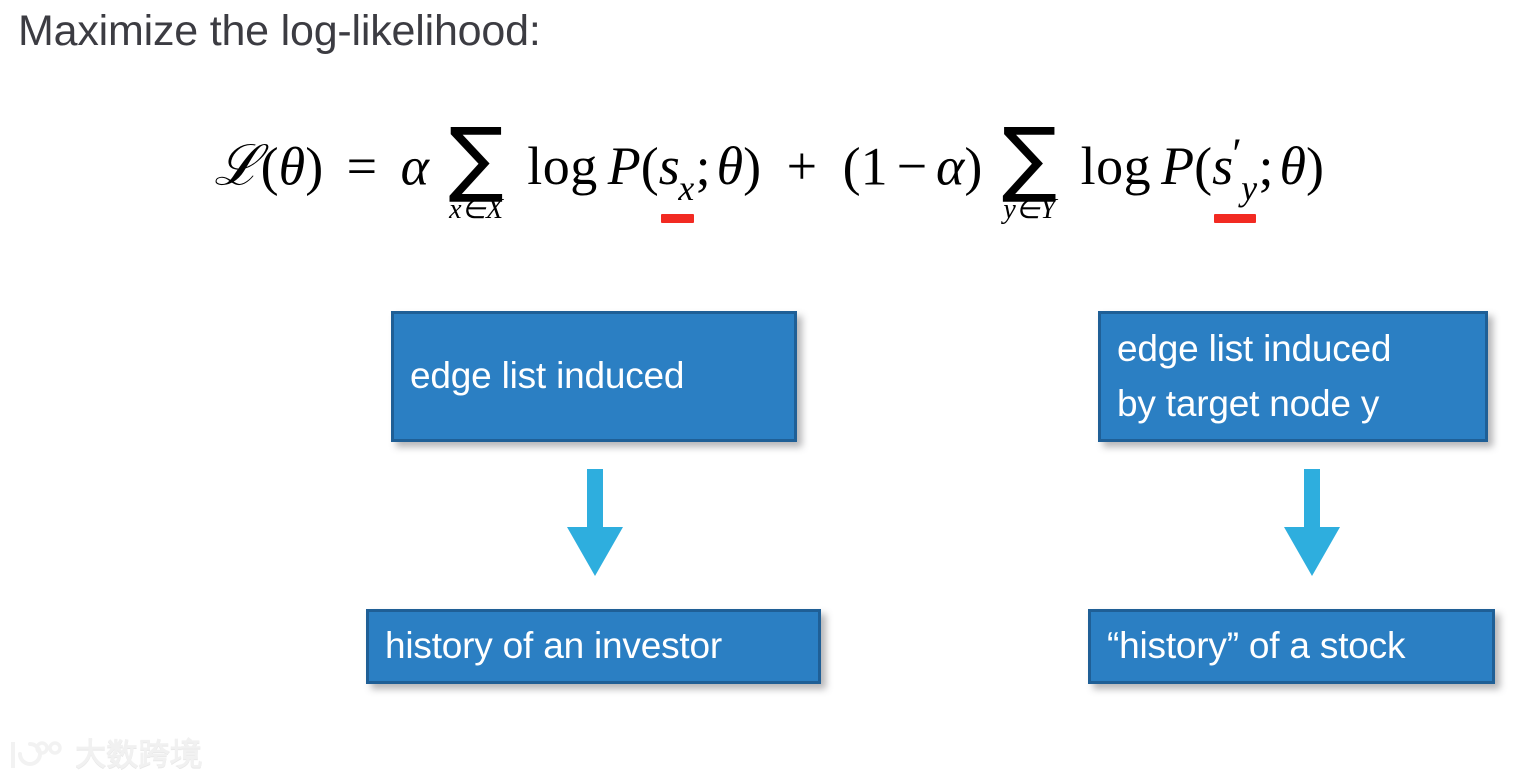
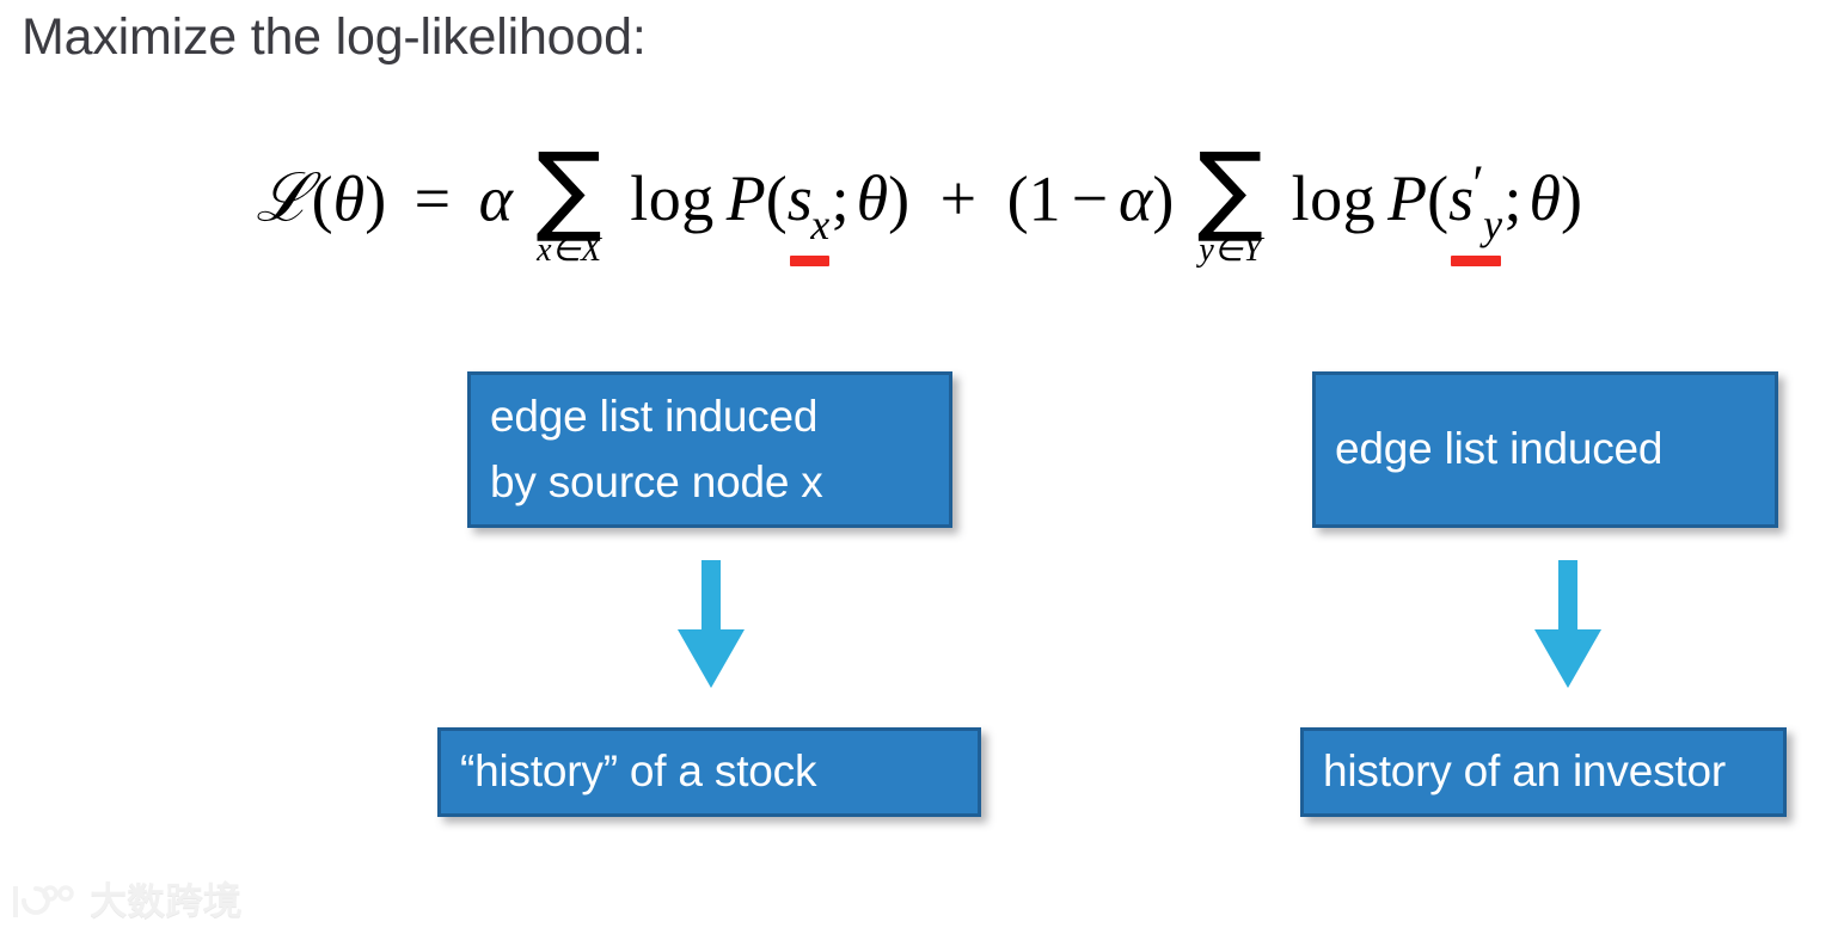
  Maximize the log-likelihood:
  ℒ(θ) = α
  ∑
  x∈X
  log P(sx;θ) + (1 − α)
  ∑
  y∈Y
  log P(s′y;θ)
  edge list induced
+ by source node x
- history of an investor
+ “history” of a stock
  edge list induced
- by target node y
- “history” of a stock
+ history of an investor
